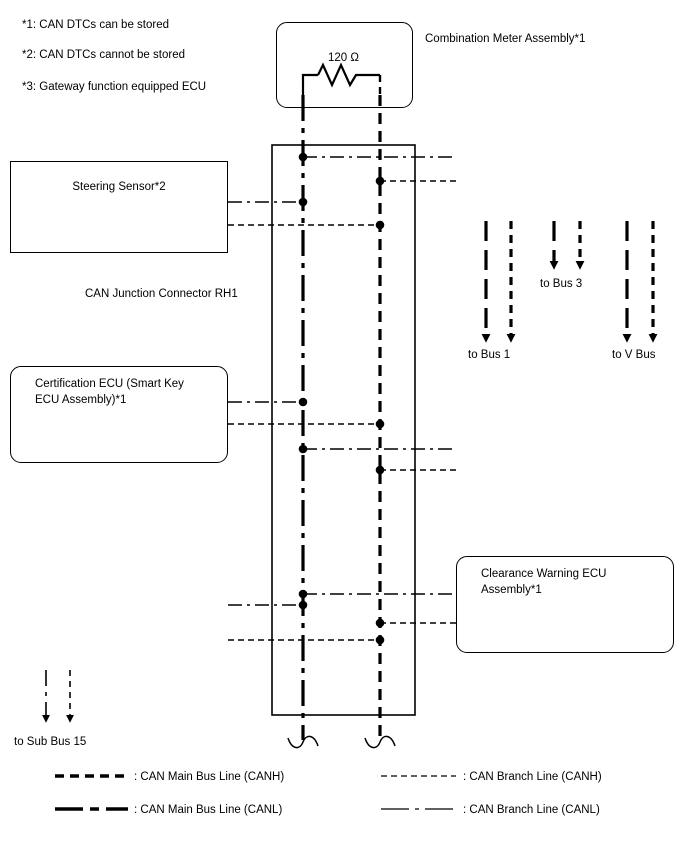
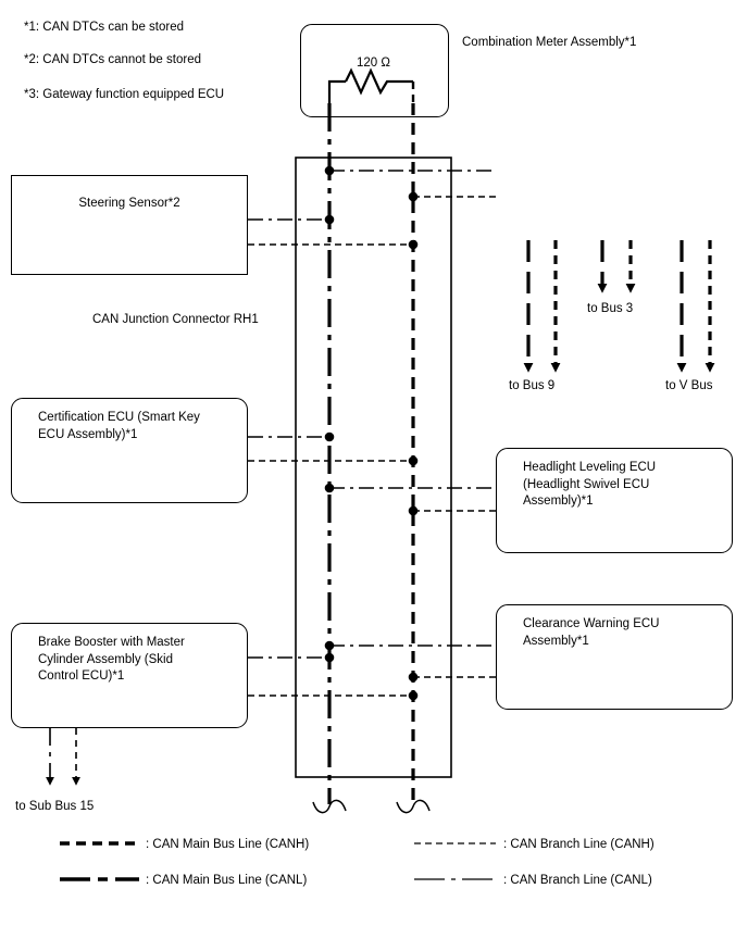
  *1: CAN DTCs can be stored
  *2: CAN DTCs cannot be stored
  *3: Gateway function equipped ECU
  Steering Sensor*2
  Certification ECU (Smart Key
  ECU Assembly)*1
+ Headlight Leveling ECU
+ (Headlight Swivel ECU
+ Assembly)*1
  Clearance Warning ECU
  Assembly*1
+ Brake Booster with Master
+ Cylinder Assembly (Skid
+ Control ECU)*1
  Combination Meter Assembly*1
  120 Ω
  CAN Junction Connector RH1
- to Bus 1
+ to Bus 9
  to Bus 3
  to V Bus
  to Sub Bus 15
  : CAN Main Bus Line (CANH)
  : CAN Main Bus Line (CANL)
  : CAN Branch Line (CANH)
  : CAN Branch Line (CANL)
